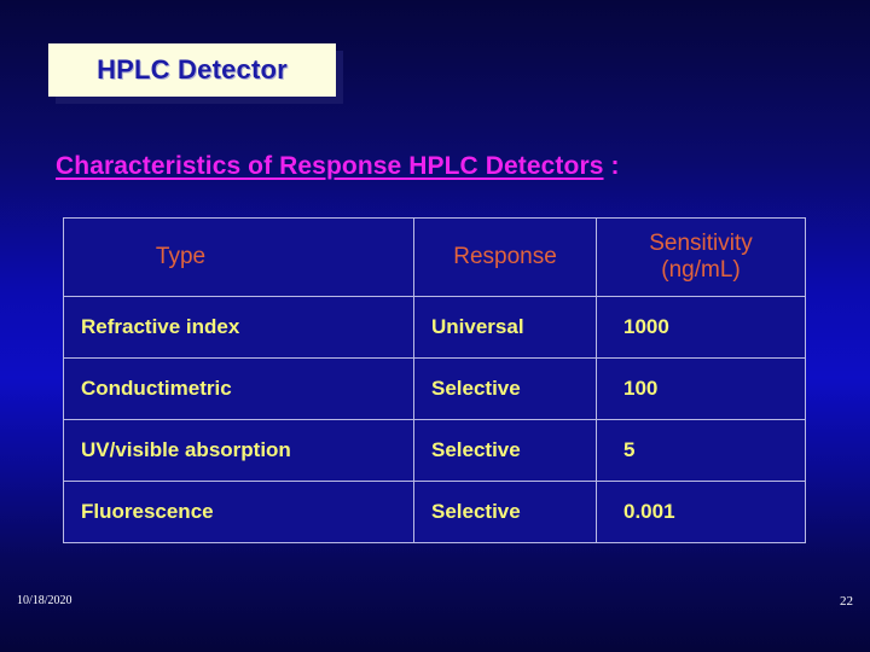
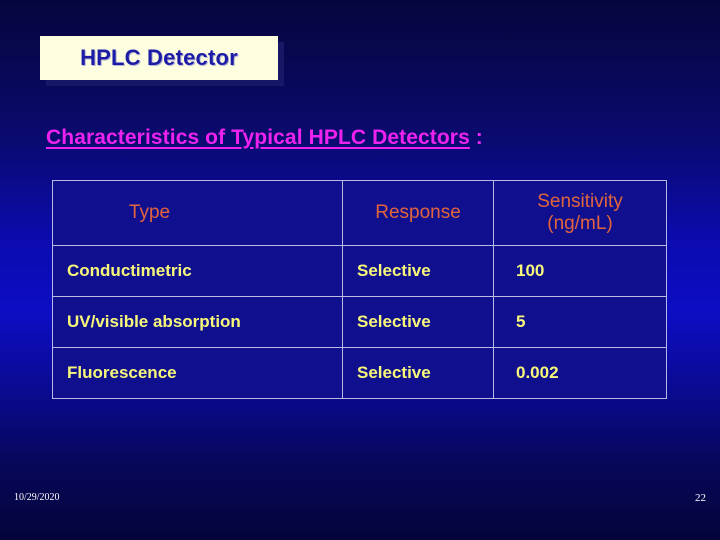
  HPLC Detector
- Characteristics of Response HPLC Detectors :
+ Characteristics of Typical HPLC Detectors :
  Type	Response	Sensitivity (ng/mL)
- Refractive index	Universal	1000
  Conductimetric	Selective	100
  UV/visible absorption	Selective	5
- Fluorescence	Selective	0.001
+ Fluorescence	Selective	0.002
- 10/18/2020
+ 10/29/2020
  22
